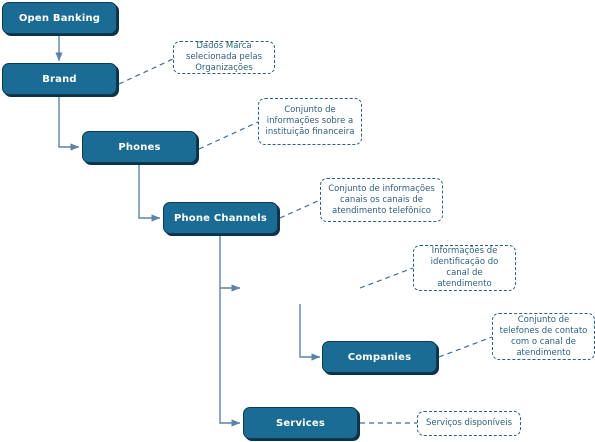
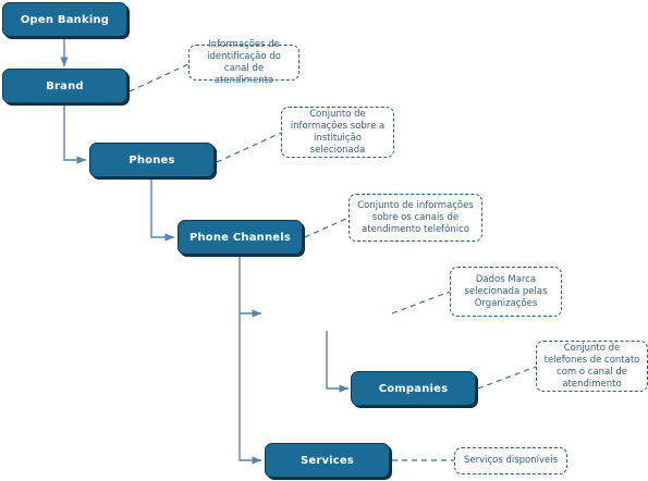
  Open Banking
  Brand
  Phones
  Phone Channels
  Companies
  Services
- Dados Marca selecionada pelas Organizações
+ Informações de identificação do canal de atendimento
- Conjunto de informações sobre a instituição financeira
+ Conjunto de informações sobre a instituição selecionada
- Conjunto de informações canais os canais de atendimento telefônico
+ Conjunto de informações sobre os canais de atendimento telefônico
- Informações de identificação do canal de atendimento
+ Dados Marca selecionada pelas Organizações
  Conjunto de telefones de contato com o canal de atendimento
  Serviços disponíveis
